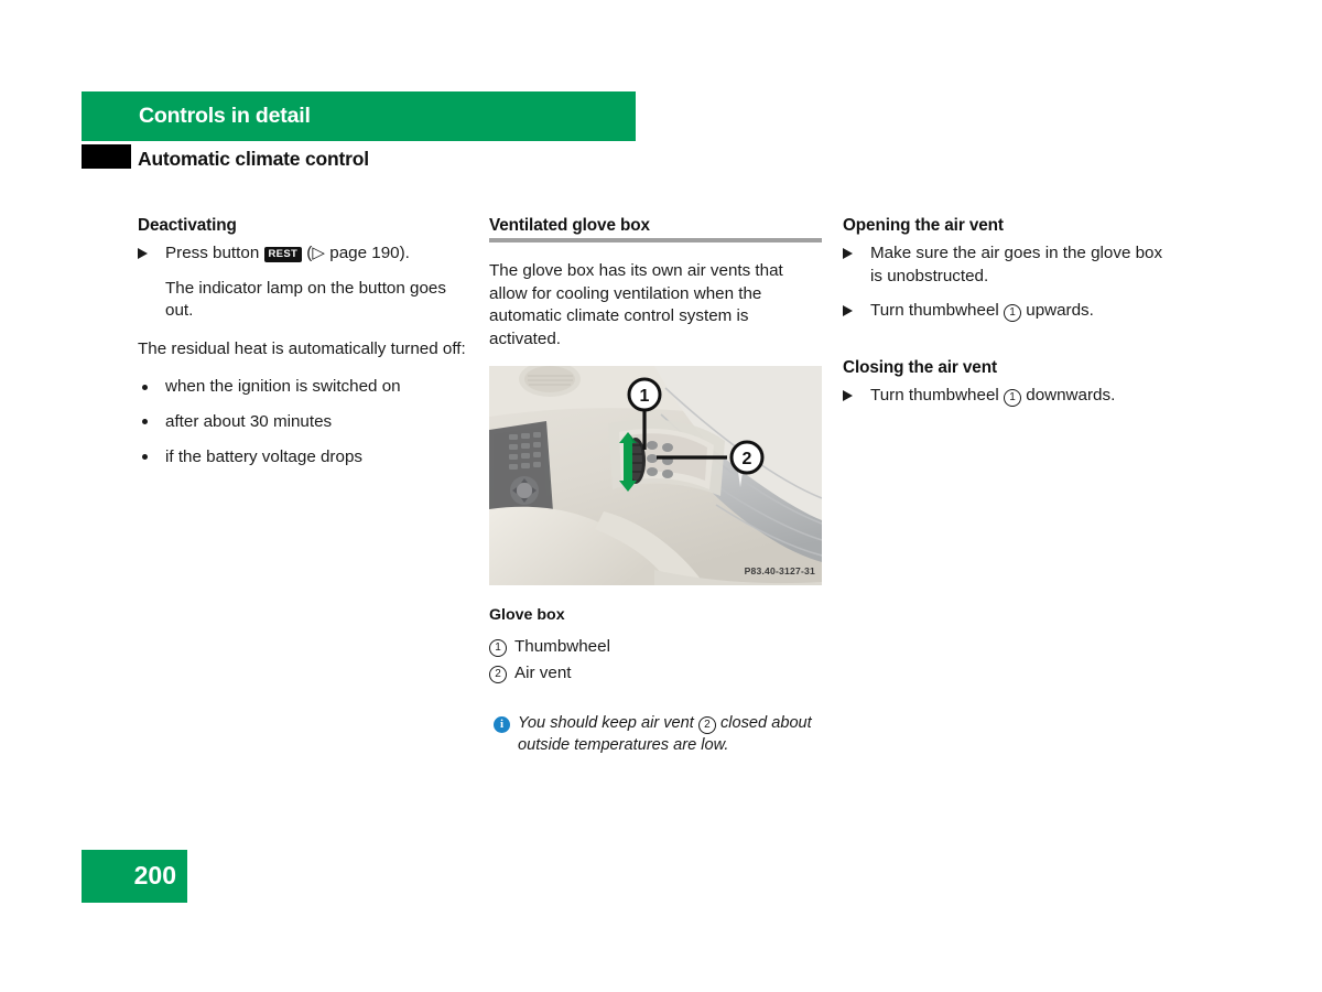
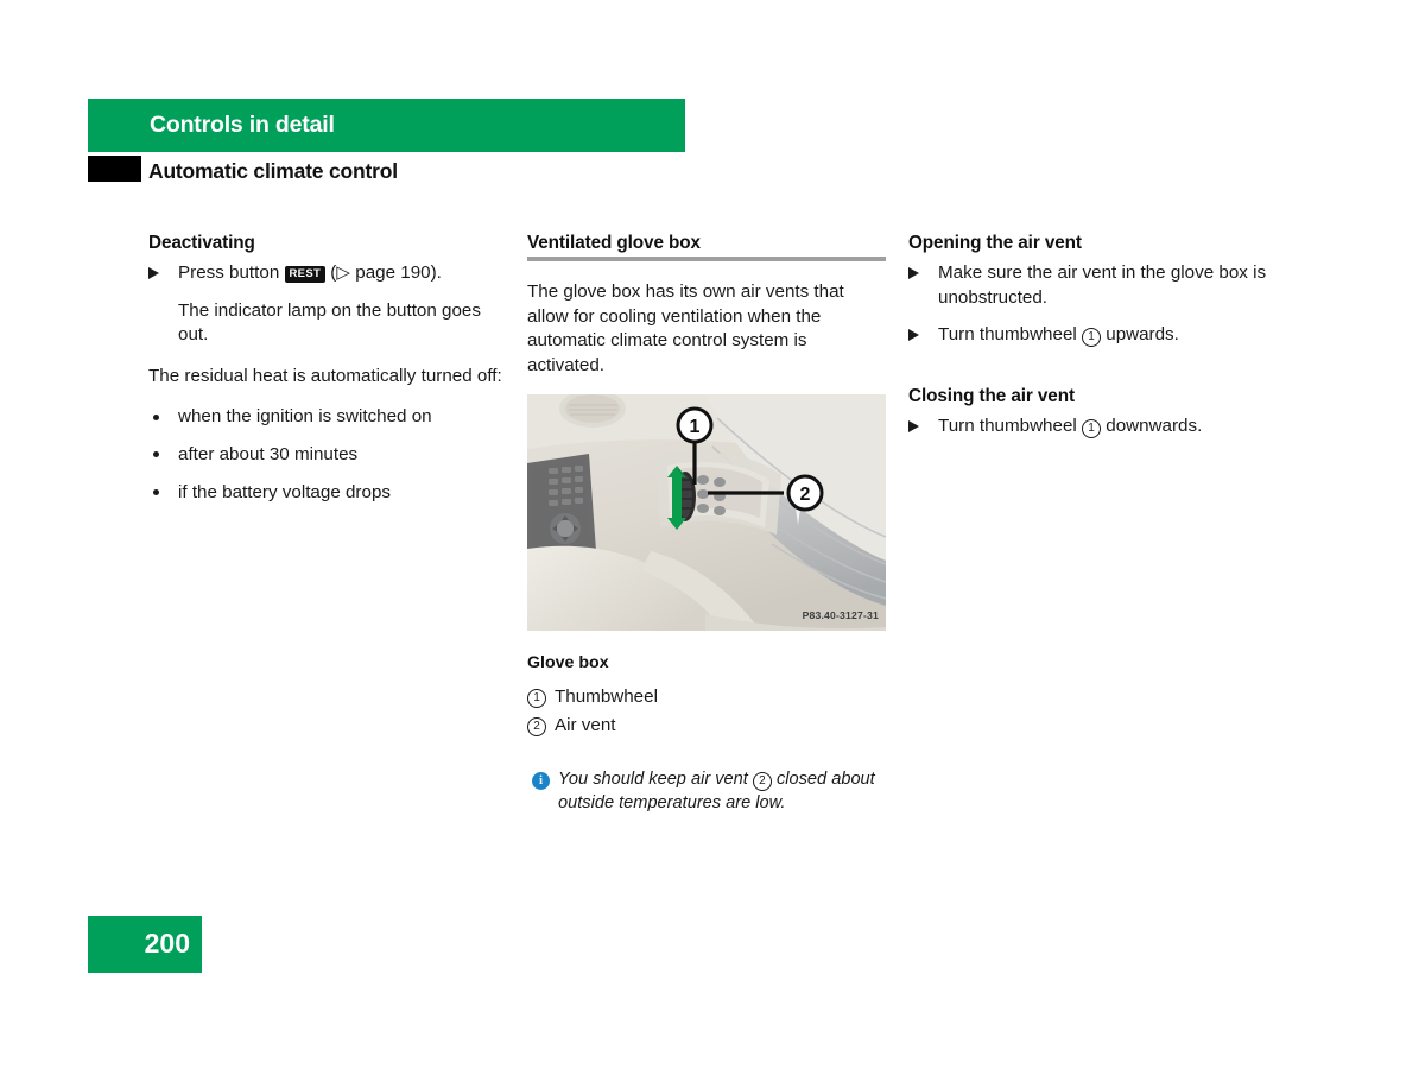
  Controls in detail
  Automatic climate control
  Deactivating
  Press button REST (▷ page 190).
  The indicator lamp on the button goes out.
  The residual heat is automatically turned off:
  when the ignition is switched on
  after about 30 minutes
  if the battery voltage drops
  Ventilated glove box
  The glove box has its own air vents that allow for cooling ventilation when the automatic climate control system is activated.
  1
  2
  P83.40-3127-31
  Glove box
  1
  Thumbwheel
  2
  Air vent
  i
  You should keep air vent 2 closed about outside temperatures are low.
  Opening the air vent
- Make sure the air goes in the glove box is unobstructed.
+ Make sure the air vent in the glove box is unobstructed.
  Turn thumbwheel 1 upwards.
  Closing the air vent
  Turn thumbwheel 1 downwards.
  200
